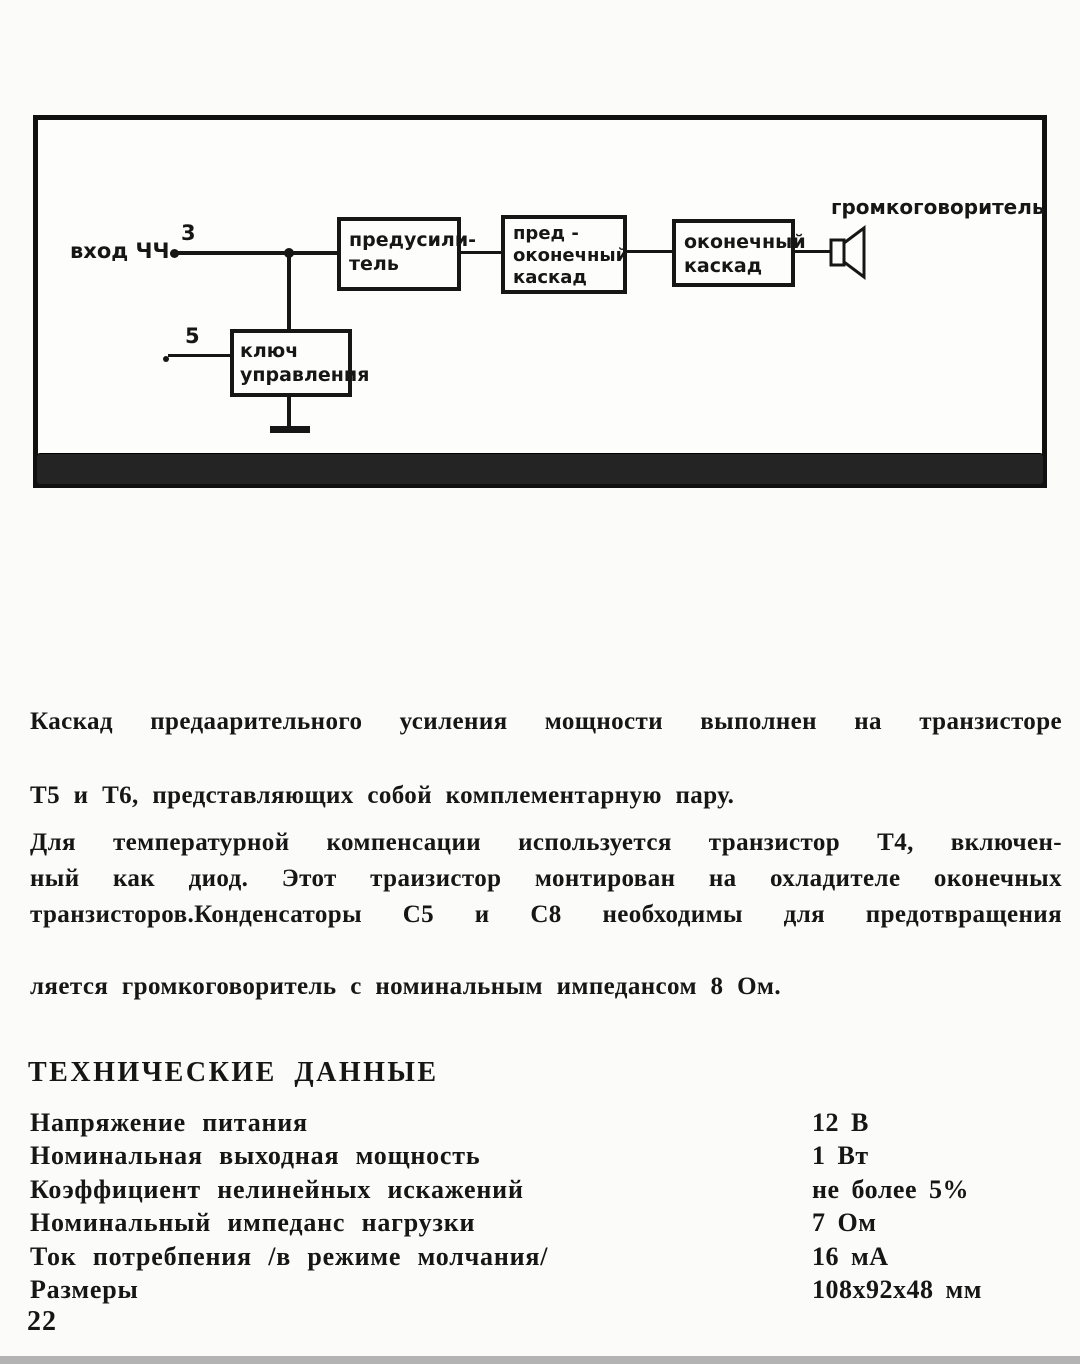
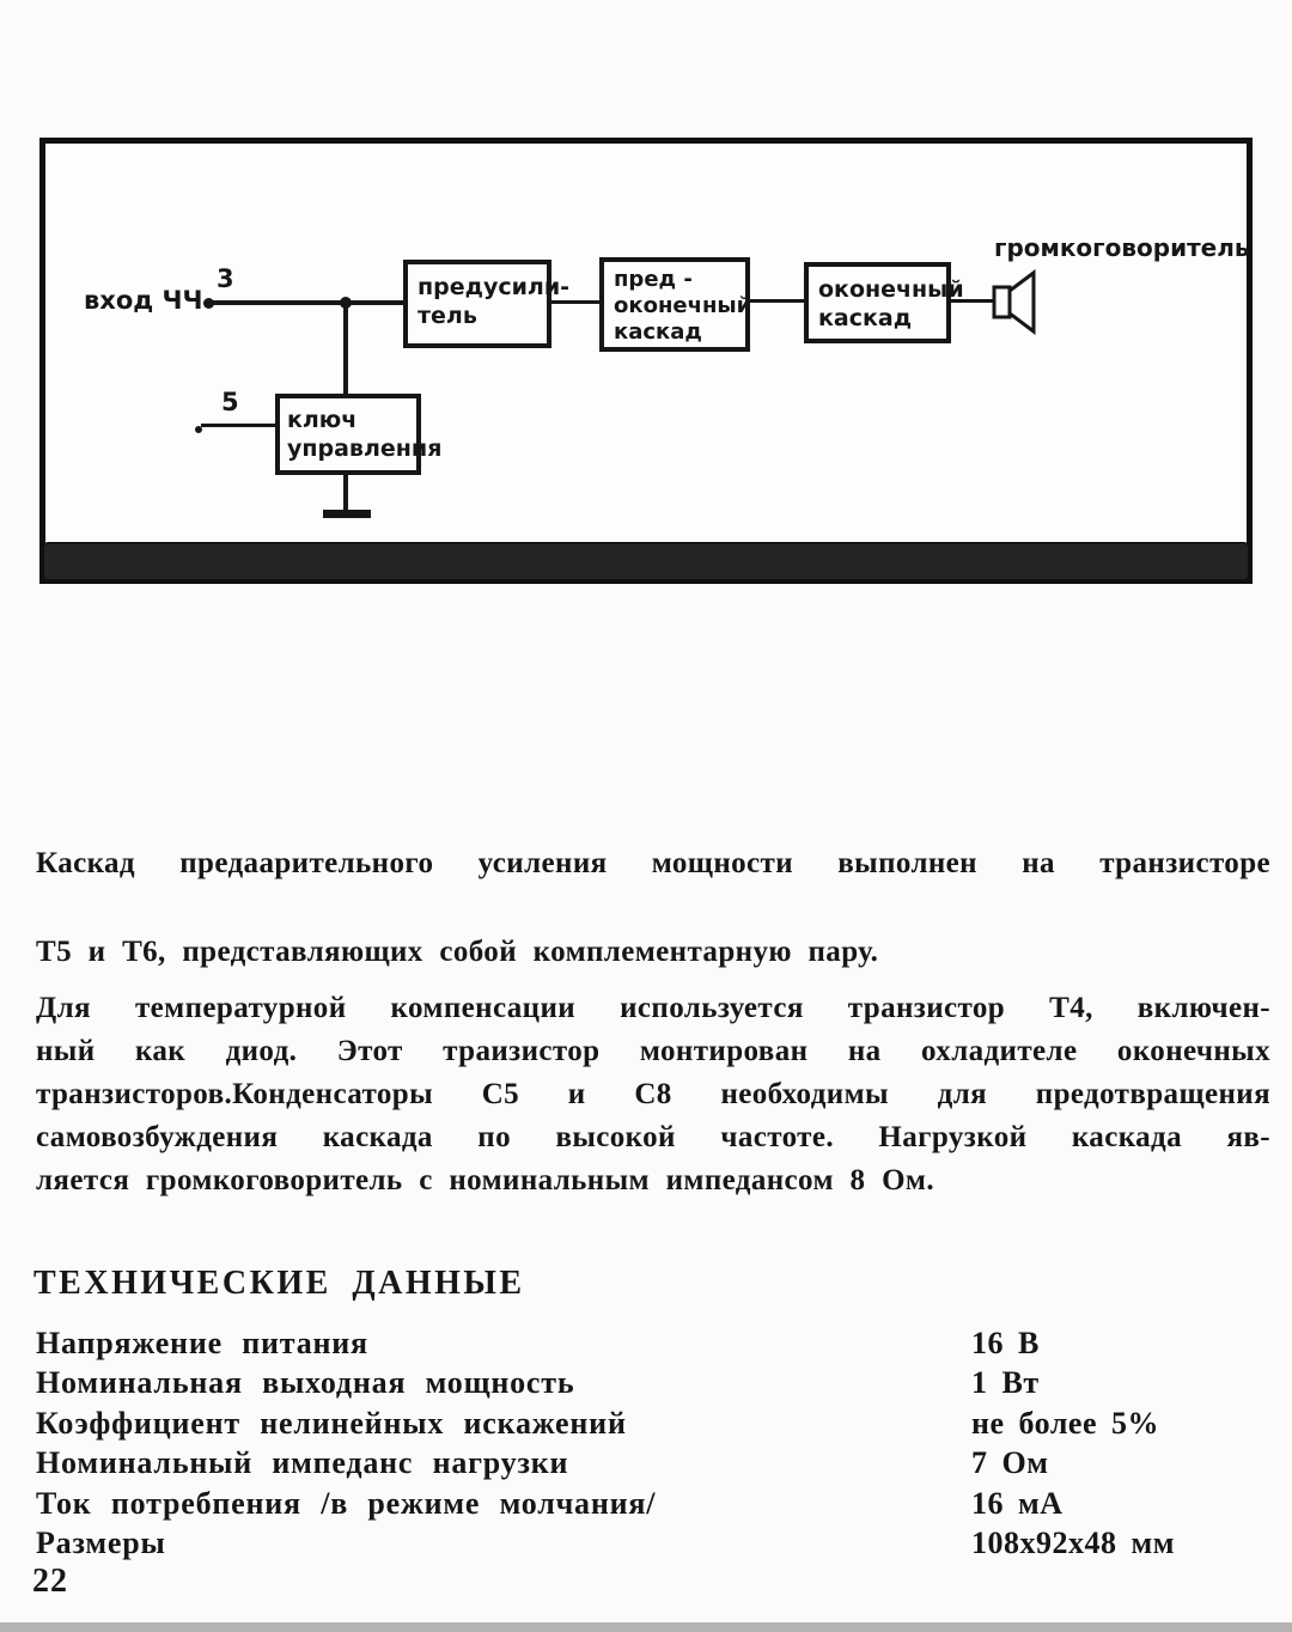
  вход ЧЧ
  3
  предусили-
  тель
  пред -
  оконечный
  каскад
  оконечный
  каскад
  громкоговоритель
  5
  ключ
  управления
  Каскад предаарительного усиления мощности выполнен на транзисторе
  Т5 и Т6, представляющих собой комплементарную пару.
  Для температурной компенсации используется транзистор Т4, включен-
  ный как диод. Этот траизистор монтирован на охладителе оконечных
  транзисторов.Конденсаторы С5 и С8 необходимы для предотвращения
+ самовозбуждения каскада по высокой частоте. Нагрузкой каскада яв-
  ляется громкоговоритель с номинальным импедансом 8 Ом.
  ТЕХНИЧЕСКИЕ ДАННЫЕ
  Напряжение питания
- 12 В
+ 16 В
  Номинальная выходная мощность
  1 Вт
  Коэффициент нелинейных искажений
  не более 5%
  Номинальный импеданс нагрузки
  7 Ом
  Ток потребпения /в режиме молчания/
  16 мА
  Размеры
  108x92x48 мм
  22
